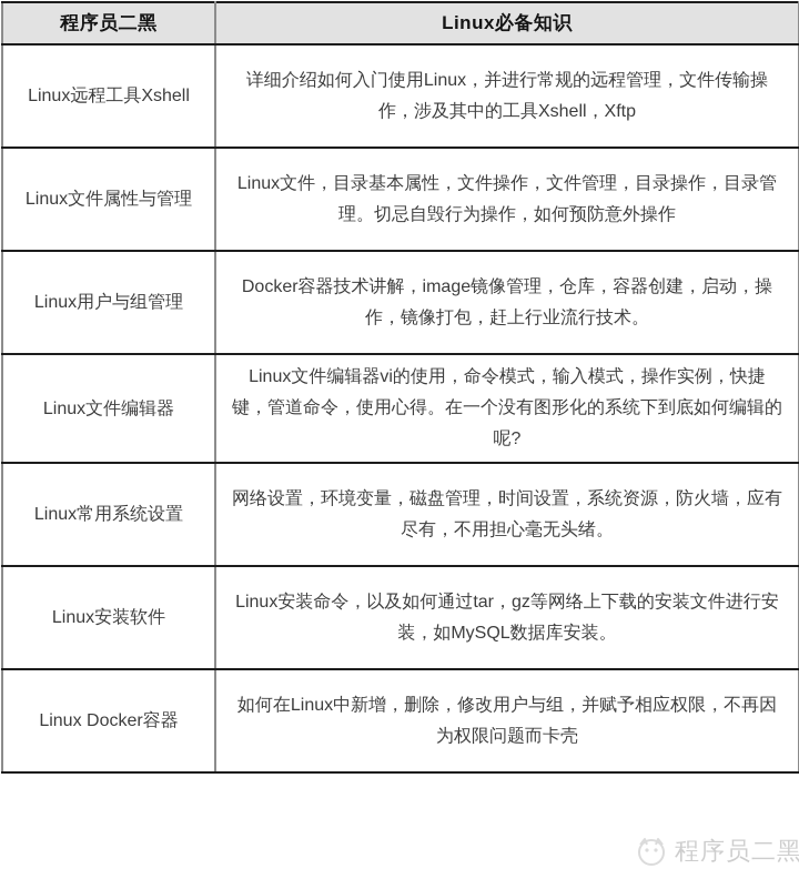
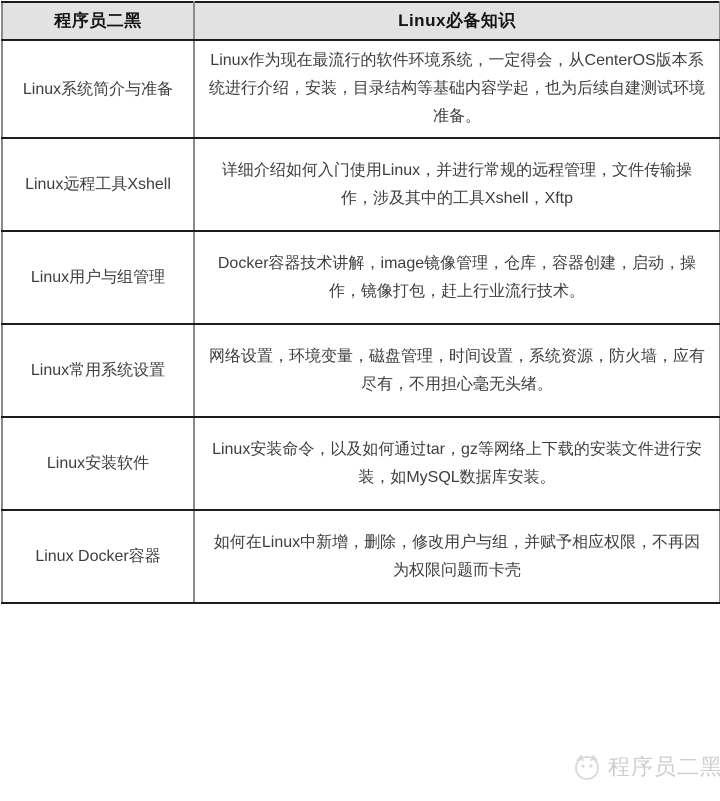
  程序员二黑	Linux必备知识
+ Linux系统简介与准备	Linux作为现在最流行的软件环境系统，一定得会，从CenterOS版本系统进行介绍，安装，目录结构等基础内容学起，也为后续自建测试环境准备。
  Linux远程工具Xshell	详细介绍如何入门使用Linux，并进行常规的远程管理，文件传输操作，涉及其中的工具Xshell，Xftp
- Linux文件属性与管理	Linux文件，目录基本属性，文件操作，文件管理，目录操作，目录管理。切忌自毁行为操作，如何预防意外操作
  Linux用户与组管理	Docker容器技术讲解，image镜像管理，仓库，容器创建，启动，操作，镜像打包，赶上行业流行技术。
- Linux文件编辑器	Linux文件编辑器vi的使用，命令模式，输入模式，操作实例，快捷键，管道命令，使用心得。在一个没有图形化的系统下到底如何编辑的呢?
  Linux常用系统设置	网络设置，环境变量，磁盘管理，时间设置，系统资源，防火墙，应有尽有，不用担心毫无头绪。
  Linux安装软件	Linux安装命令，以及如何通过tar，gz等网络上下载的安装文件进行安装，如MySQL数据库安装。
  Linux Docker容器	如何在Linux中新增，删除，修改用户与组，并赋予相应权限，不再因为权限问题而卡壳
  程序员二黑
